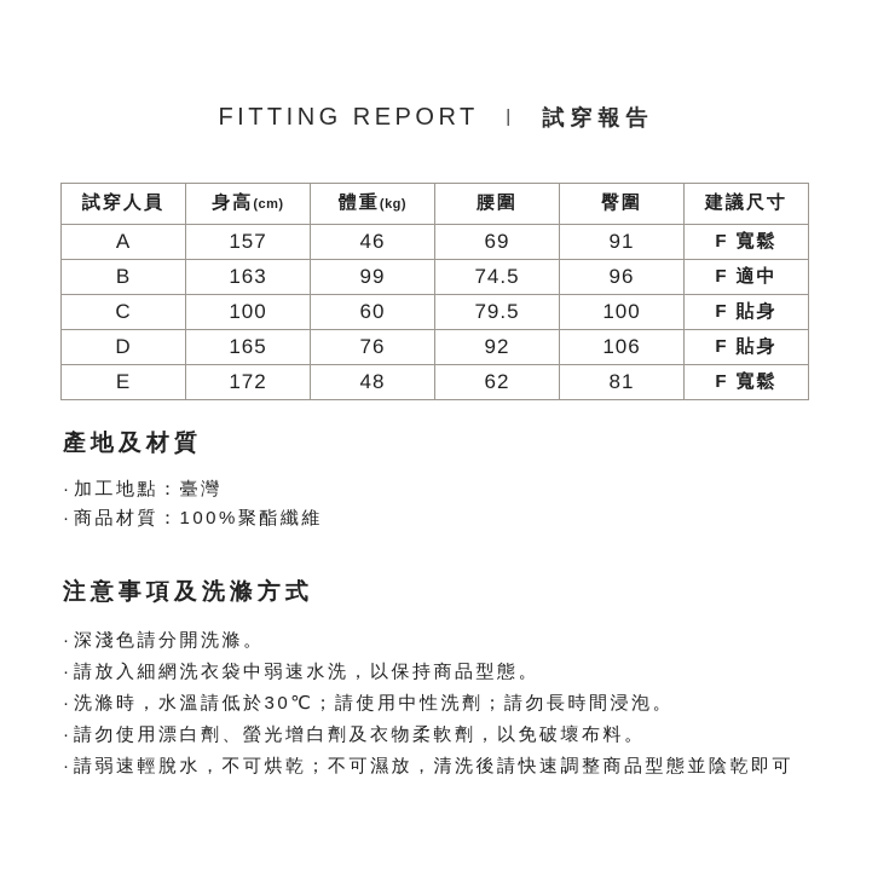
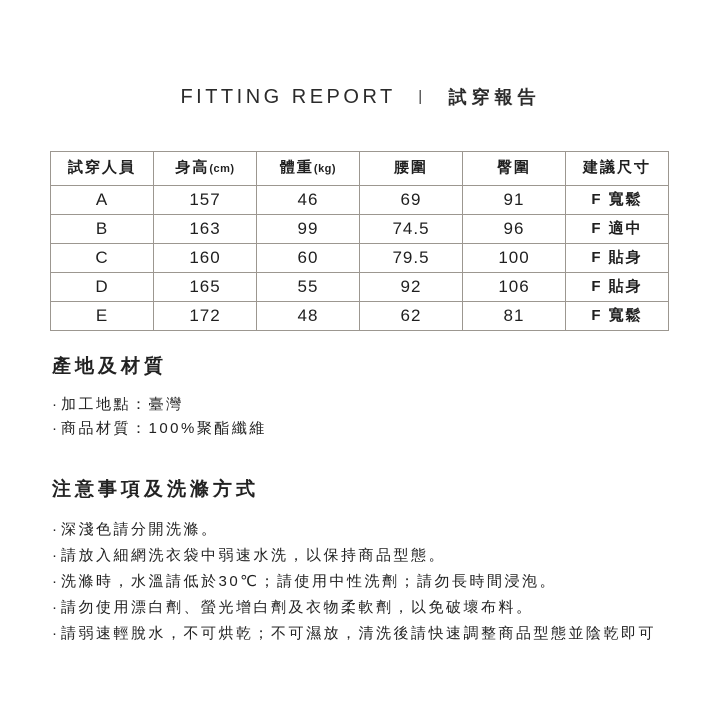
  FITTING REPORT | 試穿報告
  試穿人員	身高(cm)	體重(kg)	腰圍	臀圍	建議尺寸
  A	157	46	69	91	F 寬鬆
  B	163	99	74.5	96	F 適中
- C	100	60	79.5	100	F 貼身
+ C	160	60	79.5	100	F 貼身
- D	165	76	92	106	F 貼身
+ D	165	55	92	106	F 貼身
  E	172	48	62	81	F 寬鬆
  產地及材質
  · 加工地點：臺灣
  · 商品材質：100%聚酯纖維
  注意事項及洗滌方式
  · 深淺色請分開洗滌。
  · 請放入細網洗衣袋中弱速水洗，以保持商品型態。
  · 洗滌時，水溫請低於30℃；請使用中性洗劑；請勿長時間浸泡。
  · 請勿使用漂白劑、螢光增白劑及衣物柔軟劑，以免破壞布料。
  · 請弱速輕脫水，不可烘乾；不可濕放，清洗後請快速調整商品型態並陰乾即可
